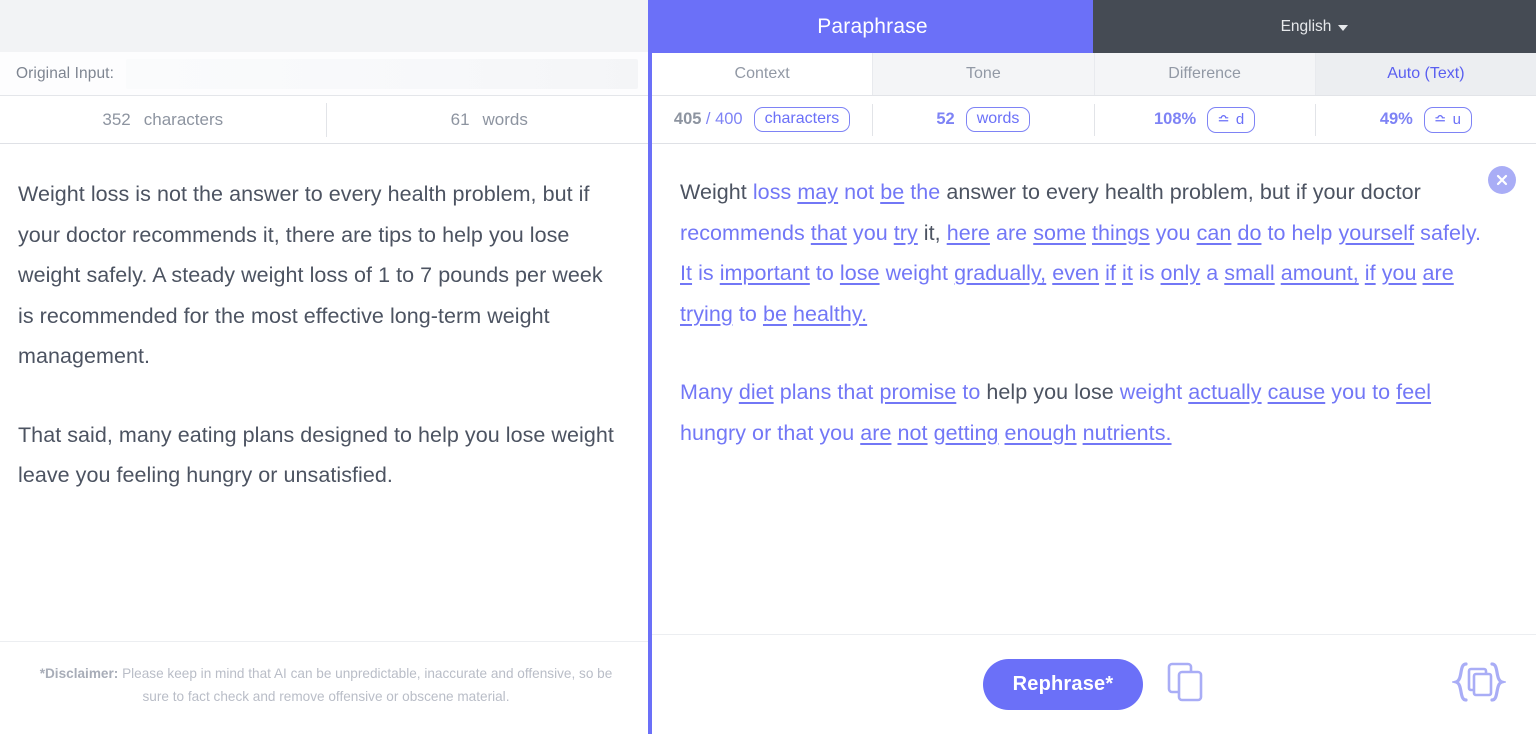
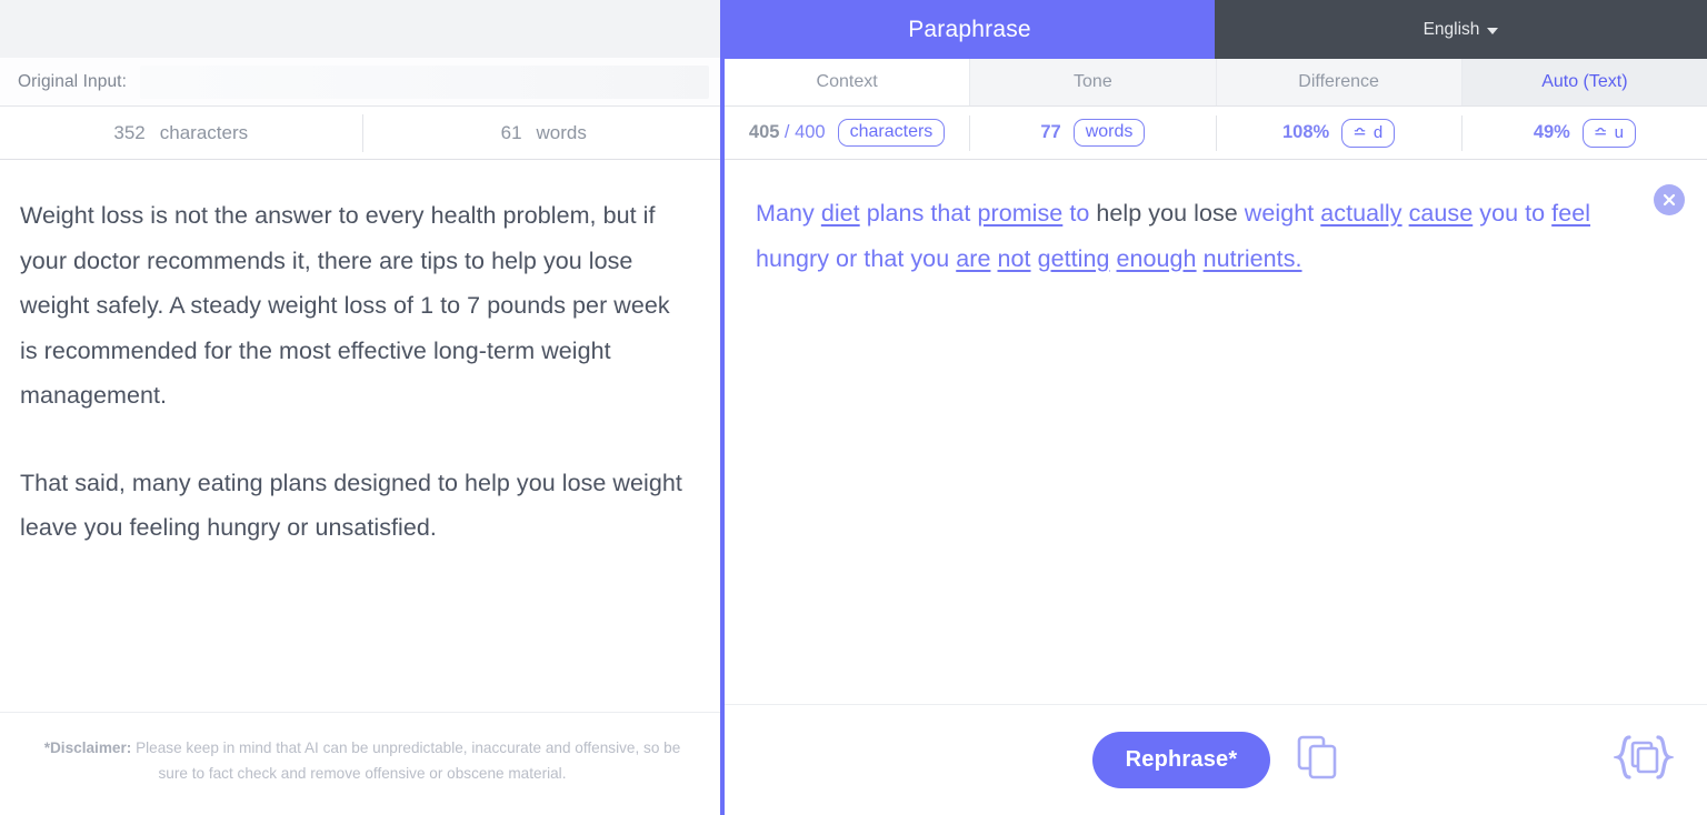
  Original Input:
  352
  characters
  61
  words
  Weight loss is not the answer to every health problem, but if your doctor recommends it, there are tips to help you lose weight safely. A steady weight loss of 1 to 7 pounds per week is recommended for the most effective long-term weight management.
  That said, many eating plans designed to help you lose weight leave you feeling hungry or unsatisfied.
  *Disclaimer: Please keep in mind that AI can be unpredictable, inaccurate and offensive, so be sure to fact check and remove offensive or obscene material.
  Paraphrase
  English
  Context
  Tone
  Difference
  Auto (Text)
  405 / 400
  characters
- 52
+ 77
  words
  108%
  ≏ d
  49%
  ≏ u
- Weight loss may not be the answer to every health problem, but if your doctor recommends that you try it, here are some things you can do to help yourself safely. It is important to lose weight gradually, even if it is only a small amount, if you are trying to be healthy.
  Many diet plans that promise to help you lose weight actually cause you to feel hungry or that you are not getting enough nutrients.
  Rephrase*
